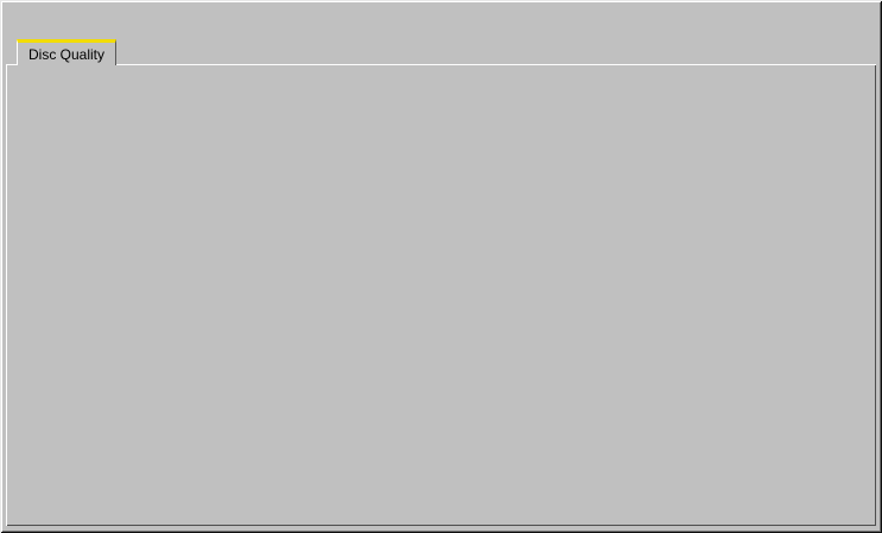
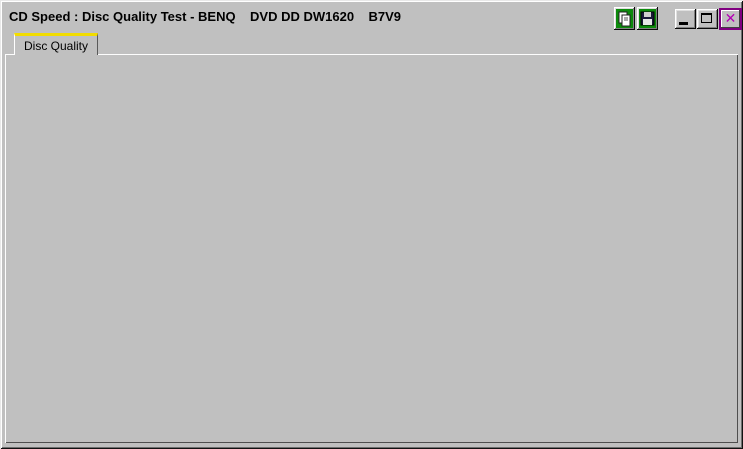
+ CD Speed : Disc Quality Test - BENQ DVD DD DW1620 B7V9
+ ✕
  Disc Quality
